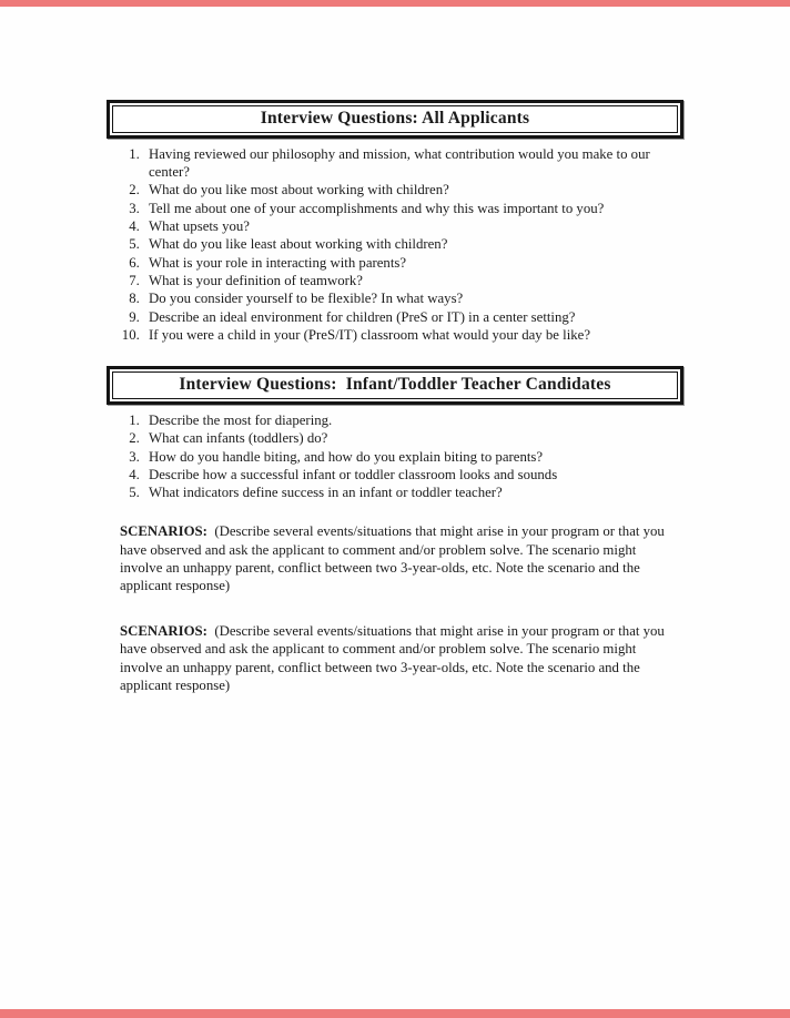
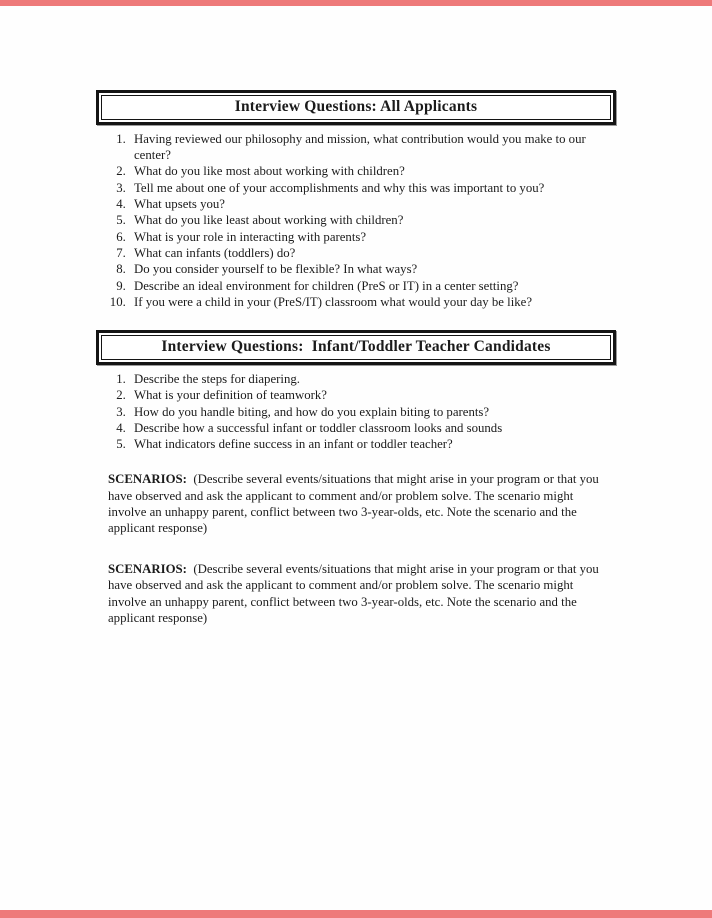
  Interview Questions: All Applicants
  Having reviewed our philosophy and mission, what contribution would you make to our center?
  What do you like most about working with children?
  Tell me about one of your accomplishments and why this was important to you?
  What upsets you?
  What do you like least about working with children?
  What is your role in interacting with parents?
- What is your definition of teamwork?
+ What can infants (toddlers) do?
  Do you consider yourself to be flexible? In what ways?
  Describe an ideal environment for children (PreS or IT) in a center setting?
  If you were a child in your (PreS/IT) classroom what would your day be like?
  Interview Questions: Infant/Toddler Teacher Candidates
- Describe the most for diapering.
+ Describe the steps for diapering.
- What can infants (toddlers) do?
+ What is your definition of teamwork?
  How do you handle biting, and how do you explain biting to parents?
  Describe how a successful infant or toddler classroom looks and sounds
  What indicators define success in an infant or toddler teacher?
  SCENARIOS: (Describe several events/situations that might arise in your program or that you have observed and ask the applicant to comment and/or problem solve. The scenario might involve an unhappy parent, conflict between two 3-year-olds, etc. Note the scenario and the applicant response)
  SCENARIOS: (Describe several events/situations that might arise in your program or that you have observed and ask the applicant to comment and/or problem solve. The scenario might involve an unhappy parent, conflict between two 3-year-olds, etc. Note the scenario and the applicant response)
